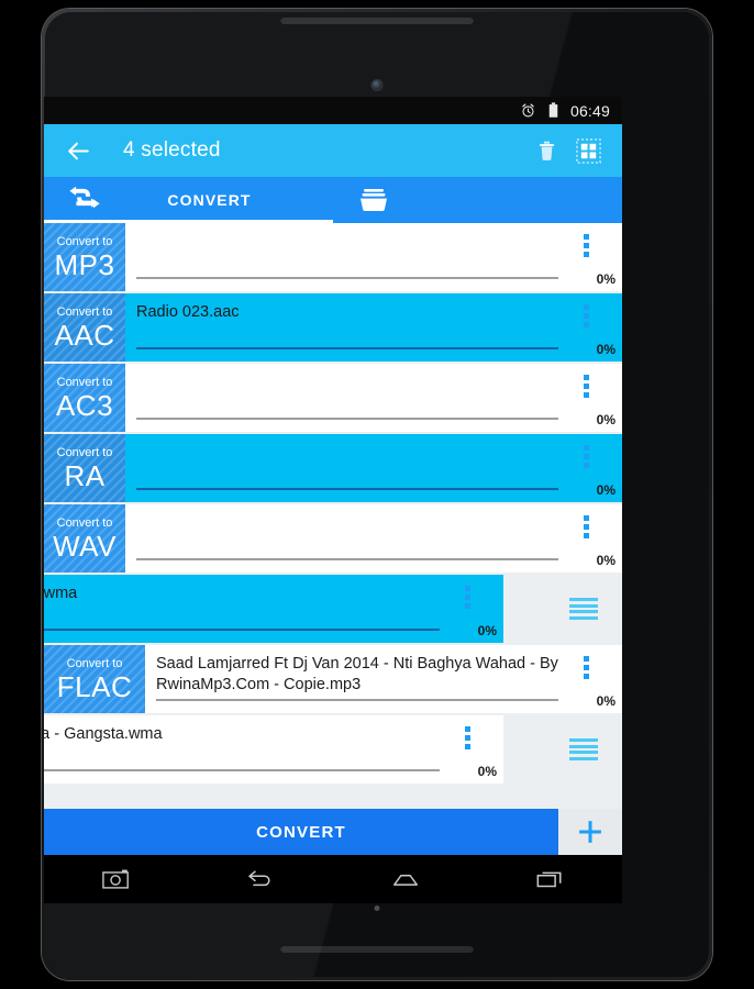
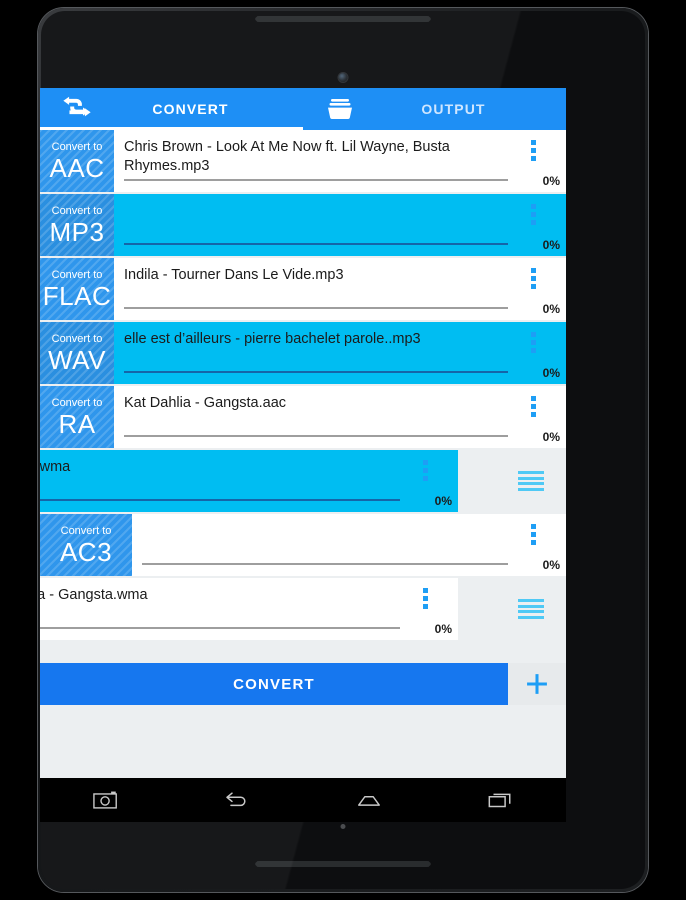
- 06:49
- 4 selected
  CONVERT
+ OUTPUT
  Convert to
- MP3
+ AAC
+ Chris Brown - Look At Me Now ft. Lil Wayne, Busta Rhymes.mp3
  0%
  Convert to
- AAC
+ MP3
- Radio 023.aac
  0%
  Convert to
- AC3
+ FLAC
+ Indila - Tourner Dans Le Vide.mp3
  0%
  Convert to
- RA
+ WAV
+ elle est d’ailleurs - pierre bachelet parole..mp3
  0%
  Convert to
- WAV
+ RA
+ Kat Dahlia - Gangsta.aac
  0%
  0%
  Convert to
- FLAC
+ AC3
- Saad Lamjarred Ft Dj Van 2014 - Nti Baghya Wahad - By RwinaMp3.Com - Copie.mp3
  0%
  0%
  CONVERT
